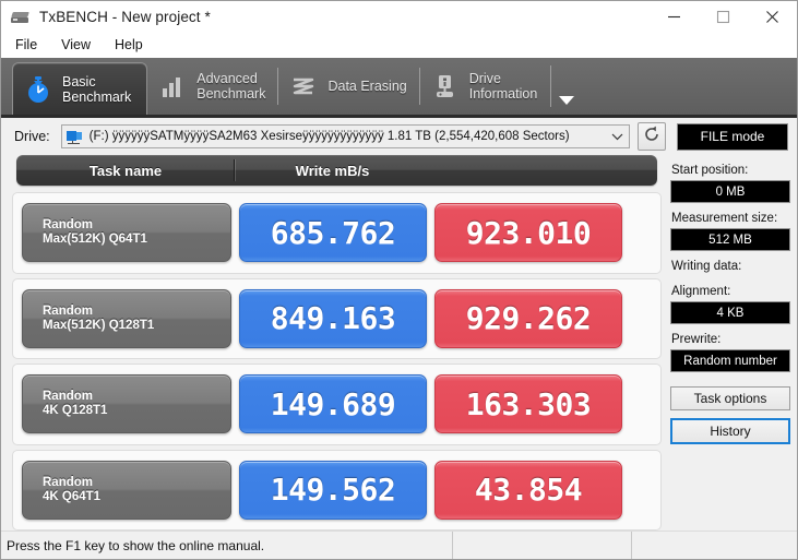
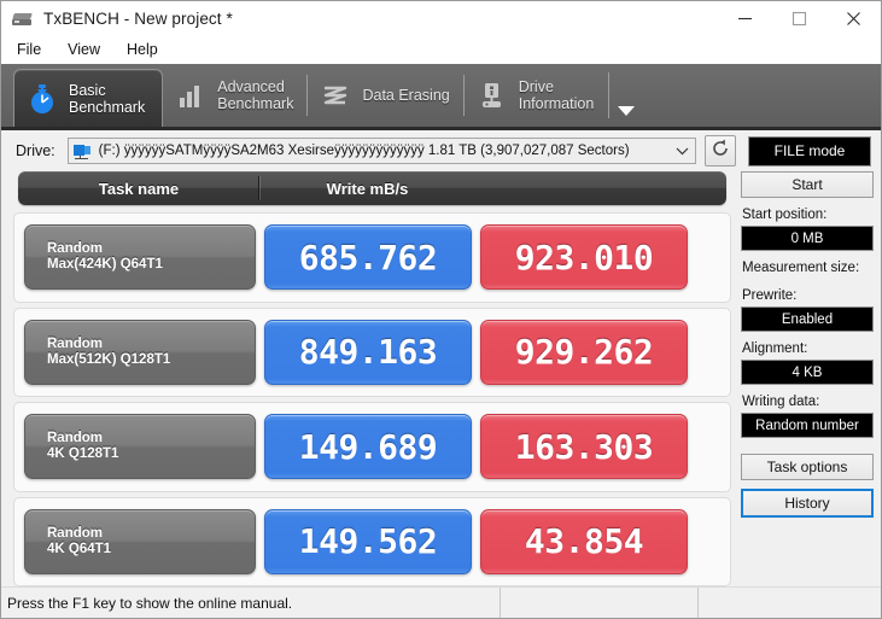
  TxBENCH - New project *
  File
  View
  Help
  Basic
  Benchmark
  Advanced
  Benchmark
  Data Erasing
  Drive
  Information
  Drive:
- (F:) ÿÿÿÿÿÿSATMÿÿÿÿSA2M63 Xesirseÿÿÿÿÿÿÿÿÿÿÿÿÿ 1.81 TB (2,554,420,608 Sectors)
+ (F:) ÿÿÿÿÿÿSATMÿÿÿÿSA2M63 Xesirseÿÿÿÿÿÿÿÿÿÿÿÿÿ 1.81 TB (3,907,027,087 Sectors)
  FILE mode
  Task name
  Write mB/s
  Random
- Max(512K) Q64T1
+ Max(424K) Q64T1
  685.762
  923.010
  Random
  Max(512K) Q128T1
  849.163
  929.262
  Random
  4K Q128T1
  149.689
  163.303
  Random
  4K Q64T1
  149.562
  43.854
+ Start
  Start position:
  0 MB
  Measurement size:
- 512 MB
- Writing data:
+ Prewrite:
+ Enabled
  Alignment:
  4 KB
- Prewrite:
+ Writing data:
  Random number
  Task options
  History
  Press the F1 key to show the online manual.
